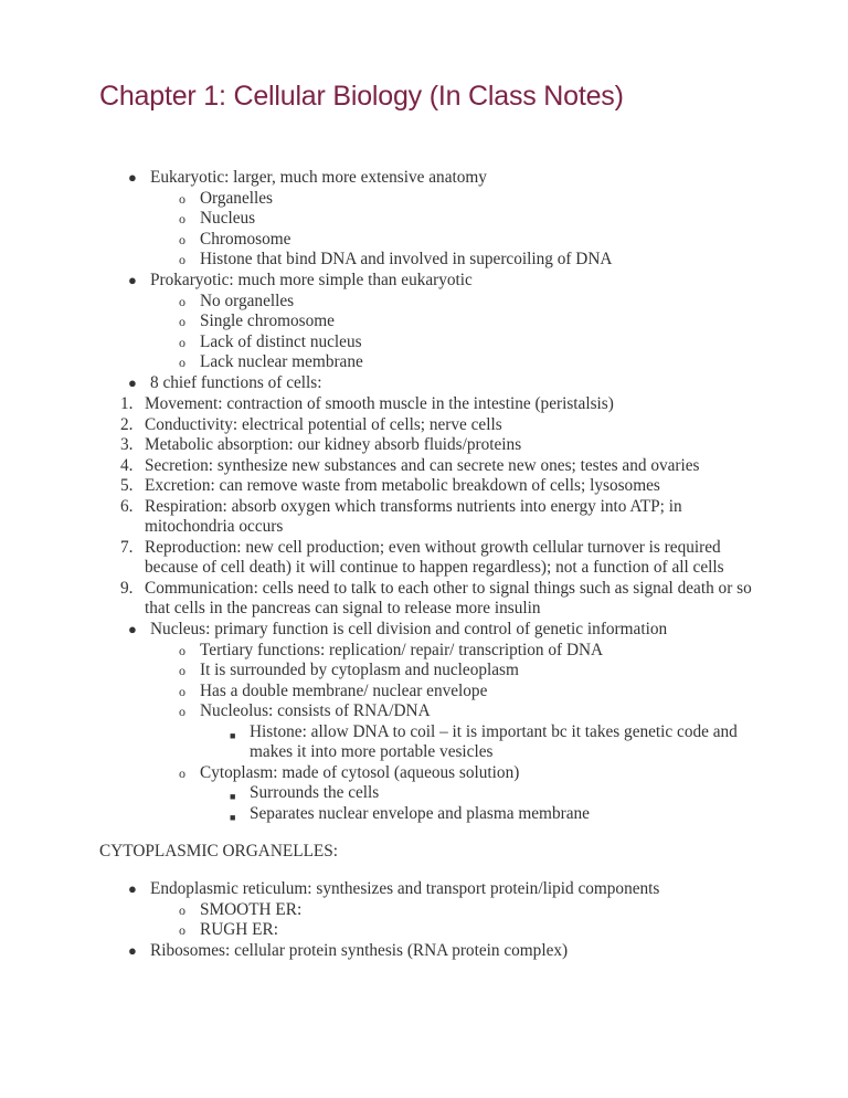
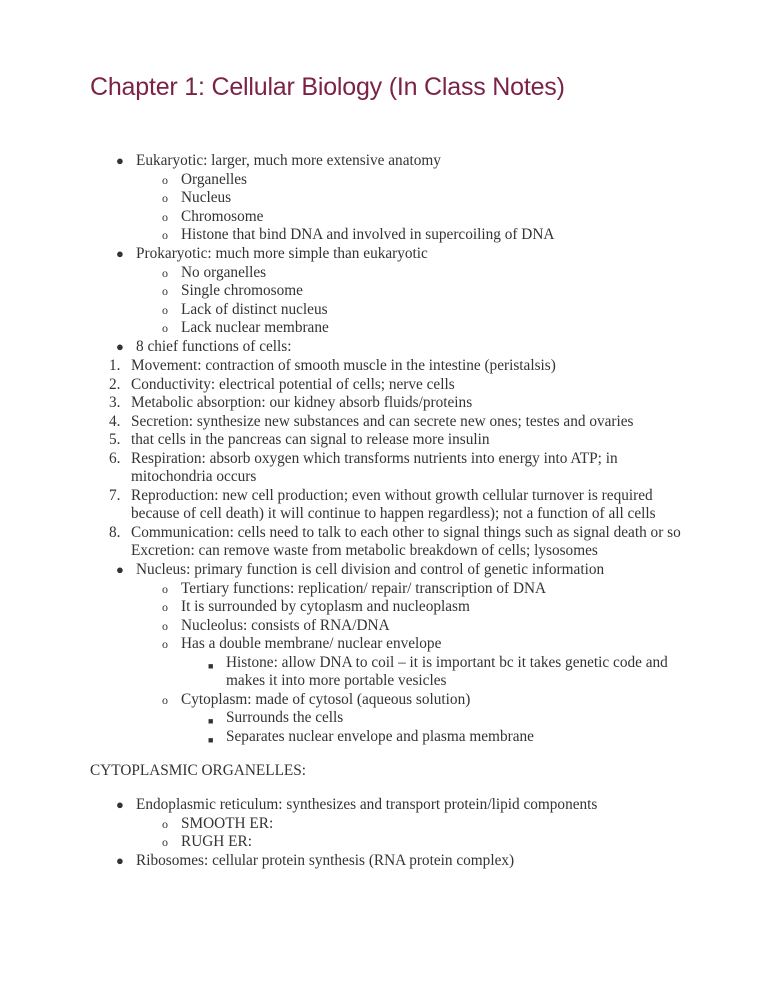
  Chapter 1: Cellular Biology (In Class Notes)
  ●
  Eukaryotic: larger, much more extensive anatomy
  o
  Organelles
  o
  Nucleus
  o
  Chromosome
  o
  Histone that bind DNA and involved in supercoiling of DNA
  ●
  Prokaryotic: much more simple than eukaryotic
  o
  No organelles
  o
  Single chromosome
  o
  Lack of distinct nucleus
  o
  Lack nuclear membrane
  ●
  8 chief functions of cells:
  1.
  Movement: contraction of smooth muscle in the intestine (peristalsis)
  2.
  Conductivity: electrical potential of cells; nerve cells
  3.
  Metabolic absorption: our kidney absorb fluids/proteins
  4.
  Secretion: synthesize new substances and can secrete new ones; testes and ovaries
  5.
- Excretion: can remove waste from metabolic breakdown of cells; lysosomes
+ that cells in the pancreas can signal to release more insulin
  6.
  Respiration: absorb oxygen which transforms nutrients into energy into ATP; in
  mitochondria occurs
  7.
  Reproduction: new cell production; even without growth cellular turnover is required
  because of cell death) it will continue to happen regardless); not a function of all cells
- 9.
+ 8.
  Communication: cells need to talk to each other to signal things such as signal death or so
- that cells in the pancreas can signal to release more insulin
+ Excretion: can remove waste from metabolic breakdown of cells; lysosomes
  ●
  Nucleus: primary function is cell division and control of genetic information
  o
  Tertiary functions: replication/ repair/ transcription of DNA
  o
  It is surrounded by cytoplasm and nucleoplasm
  o
- Has a double membrane/ nuclear envelope
+ Nucleolus: consists of RNA/DNA
  o
- Nucleolus: consists of RNA/DNA
+ Has a double membrane/ nuclear envelope
  ■
  Histone: allow DNA to coil – it is important bc it takes genetic code and
  makes it into more portable vesicles
  o
  Cytoplasm: made of cytosol (aqueous solution)
  ■
  Surrounds the cells
  ■
  Separates nuclear envelope and plasma membrane
  CYTOPLASMIC ORGANELLES:
  ●
  Endoplasmic reticulum: synthesizes and transport protein/lipid components
  o
  SMOOTH ER:
  o
  RUGH ER:
  ●
  Ribosomes: cellular protein synthesis (RNA protein complex)
